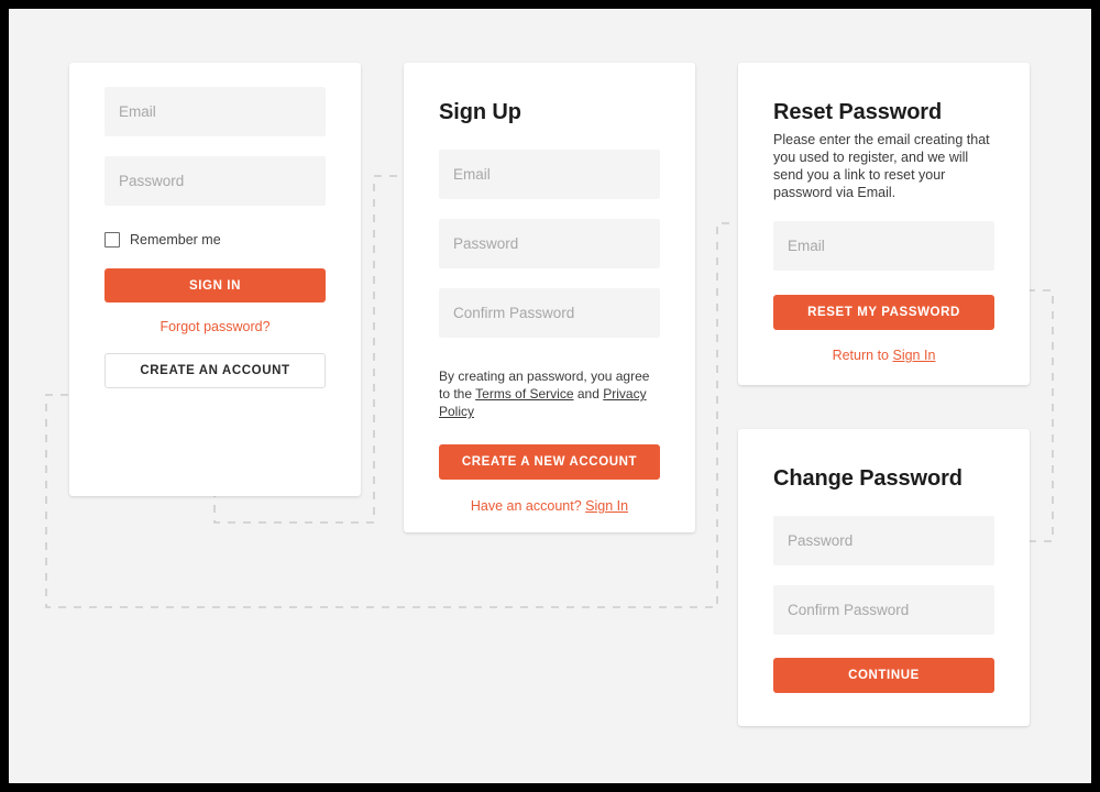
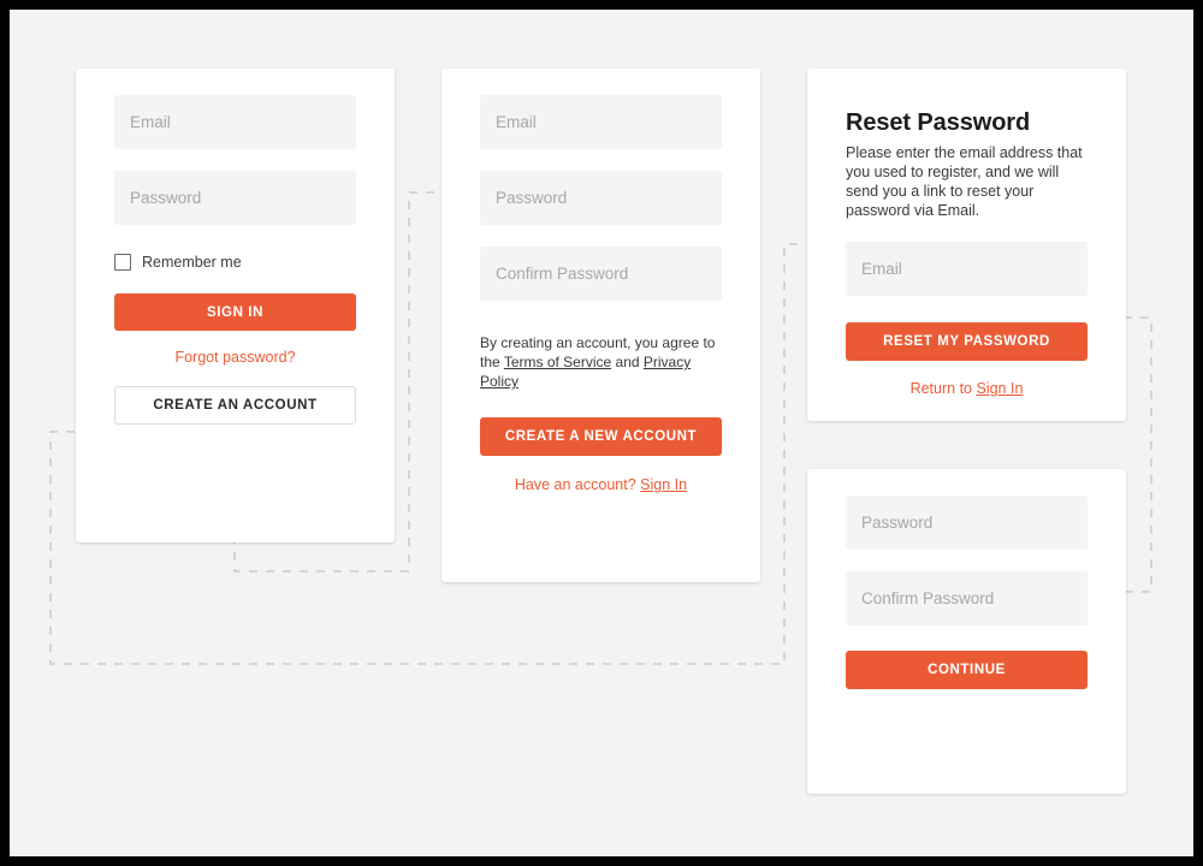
  Email
  Password
  Remember me
  SIGN IN
  Forgot password?
  CREATE AN ACCOUNT
- Sign Up
  Email
  Password
  Confirm Password
- By creating an password, you agree to the Terms of Service and Privacy Policy
+ By creating an account, you agree to the Terms of Service and Privacy Policy
  CREATE A NEW ACCOUNT
  Have an account? Sign In
  Reset Password
- Please enter the email creating that you used to register, and we will send you a link to reset your password via Email.
+ Please enter the email address that you used to register, and we will send you a link to reset your password via Email.
  Email
  RESET MY PASSWORD
  Return to Sign In
- Change Password
  Password
  Confirm Password
  CONTINUE
